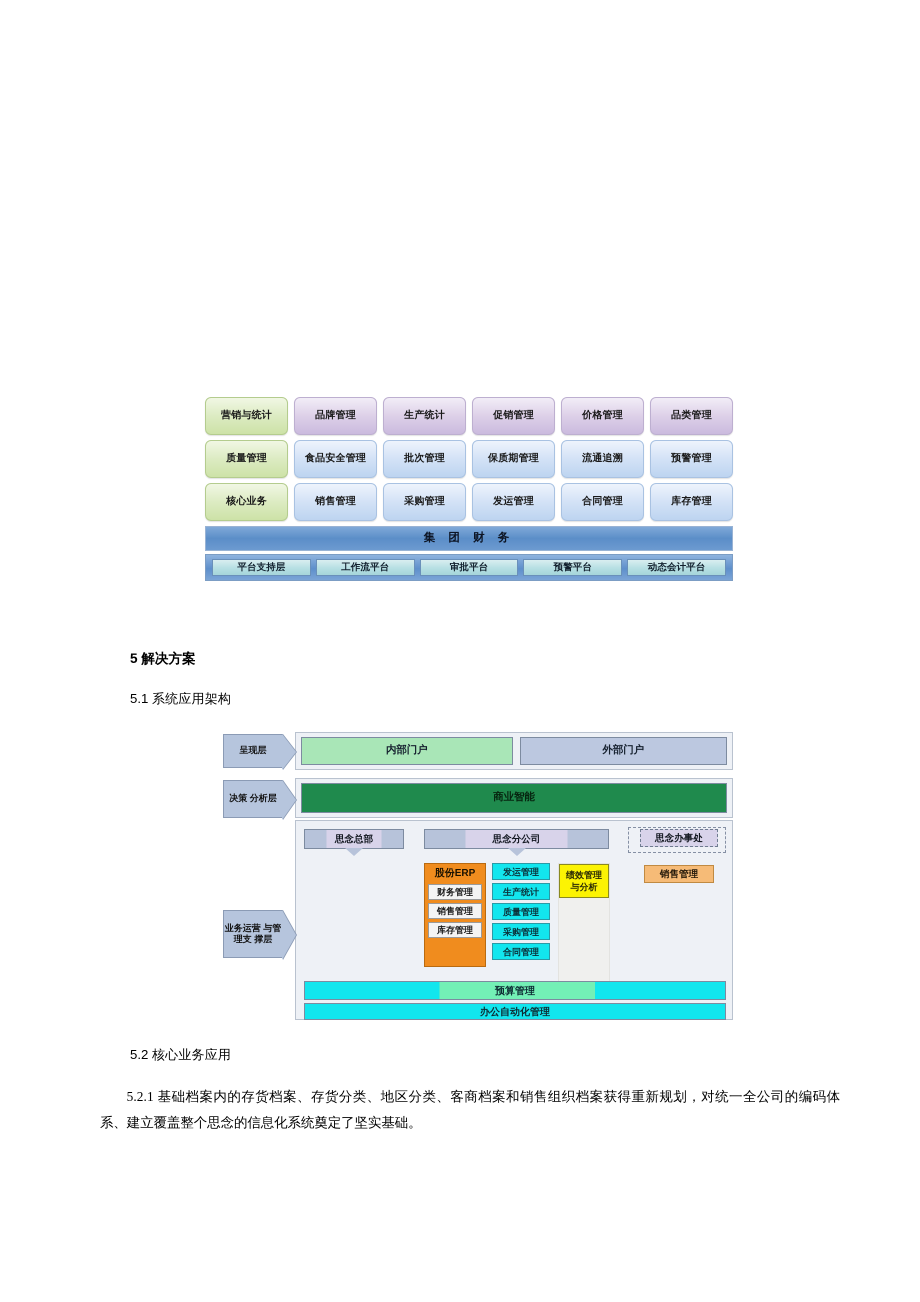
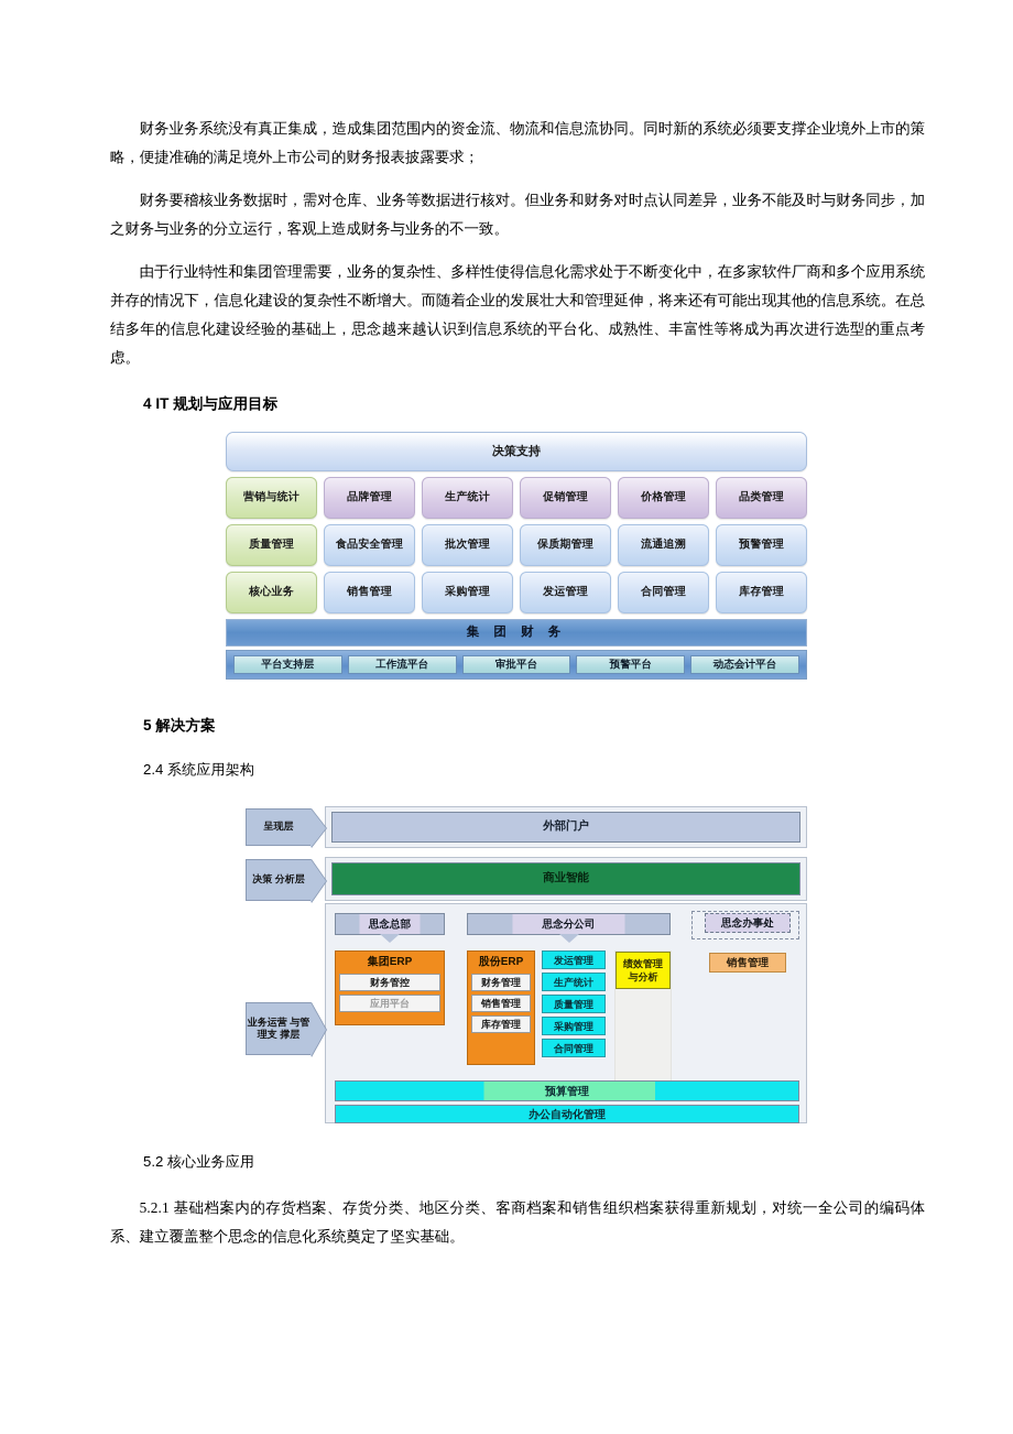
+ 财务业务系统没有真正集成，造成集团范围内的资金流、物流和信息流协同。同时新的系统必须要支撑企业境外上市的策略，便捷准确的满足境外上市公司的财务报表披露要求；
+ 财务要稽核业务数据时，需对仓库、业务等数据进行核对。但业务和财务对时点认同差异，业务不能及时与财务同步，加之财务与业务的分立运行，客观上造成财务与业务的不一致。
+ 由于行业特性和集团管理需要，业务的复杂性、多样性使得信息化需求处于不断变化中，在多家软件厂商和多个应用系统并存的情况下，信息化建设的复杂性不断增大。而随着企业的发展壮大和管理延伸，将来还有可能出现其他的信息系统。在总结多年的信息化建设经验的基础上，思念越来越认识到信息系统的平台化、成熟性、丰富性等将成为再次进行选型的重点考虑。
+ 4 IT 规划与应用目标
+ 决策支持
  营销与统计
  品牌管理
  生产统计
  促销管理
  价格管理
  品类管理
  质量管理
  食品安全管理
  批次管理
  保质期管理
  流通追溯
  预警管理
  核心业务
  销售管理
  采购管理
  发运管理
  合同管理
  库存管理
  集 团 财 务
  平台支持层
  工作流平台
  审批平台
  预警平台
  动态会计平台
  5 解决方案
- 5.1 系统应用架构
+ 2.4 系统应用架构
  呈现层
- 内部门户
  外部门户
  决策 分析层
  商业智能
  业务运营 与管理支 撑层
  思念总部
  思念分公司
  思念办事处
+ 集团ERP
+ 财务管控
+ 应用平台
  股份ERP
  财务管理
  销售管理
  库存管理
  发运管理
  生产统计
  质量管理
  采购管理
  合同管理
  绩效管理与分析
  销售管理
  预算管理
  办公自动化管理
  5.2 核心业务应用
  5.2.1 基础档案内的存货档案、存货分类、地区分类、客商档案和销售组织档案获得重新规划，对统一全公司的编码体系、建立覆盖整个思念的信息化系统奠定了坚实基础。
